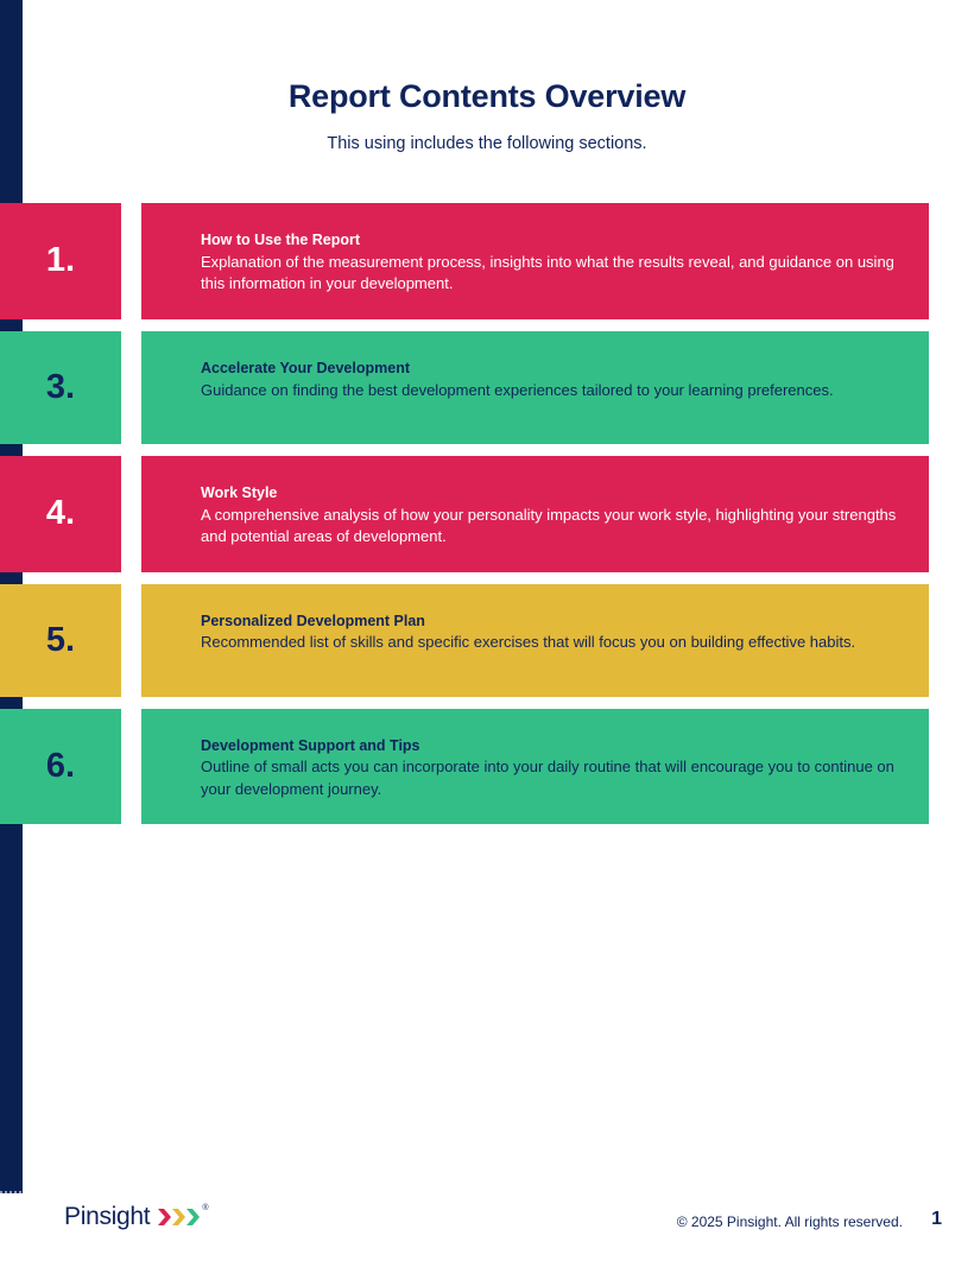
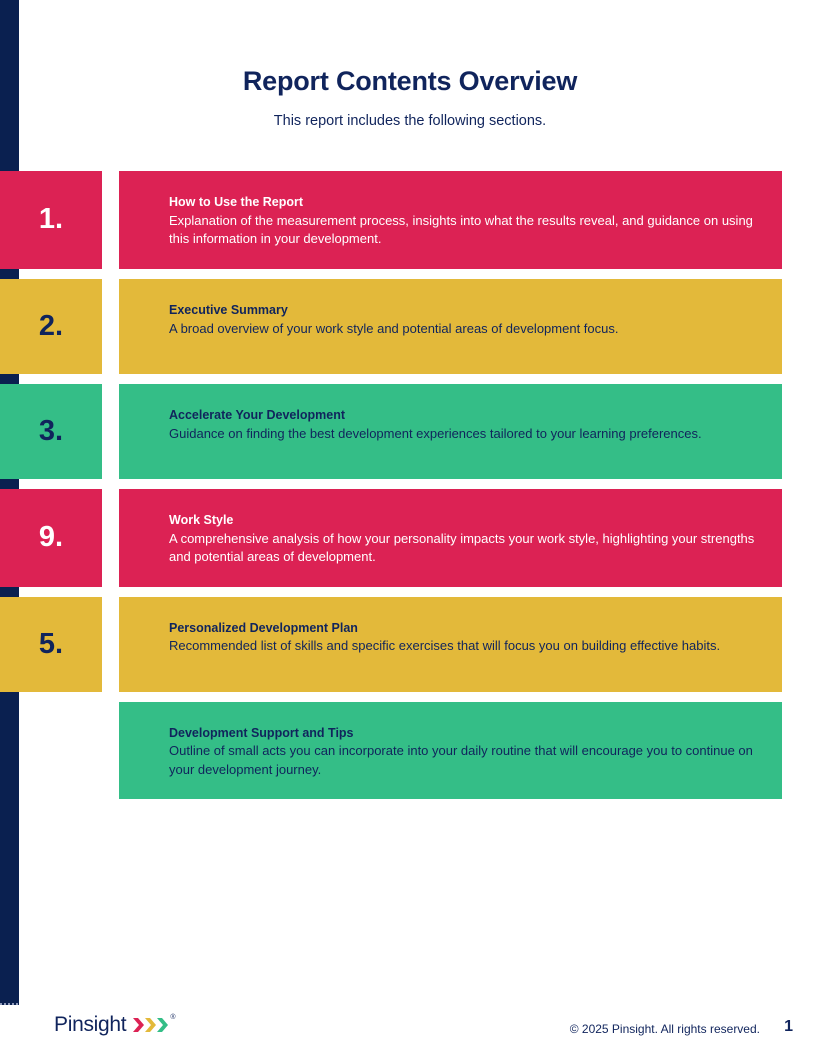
  Report Contents Overview
- This using includes the following sections.
+ This report includes the following sections.
  1.
  How to Use the Report
  Explanation of the measurement process, insights into what the results reveal, and guidance on using this information in your development.
+ 2.
+ Executive Summary
+ A broad overview of your work style and potential areas of development focus.
  3.
  Accelerate Your Development
  Guidance on finding the best development experiences tailored to your learning preferences.
- 4.
+ 9.
  Work Style
  A comprehensive analysis of how your personality impacts your work style, highlighting your strengths and potential areas of development.
  5.
  Personalized Development Plan
  Recommended list of skills and specific exercises that will focus you on building effective habits.
- 6.
  Development Support and Tips
  Outline of small acts you can incorporate into your daily routine that will encourage you to continue on your development journey.
  Pinsight
  © 2025 Pinsight. All rights reserved.
  1
